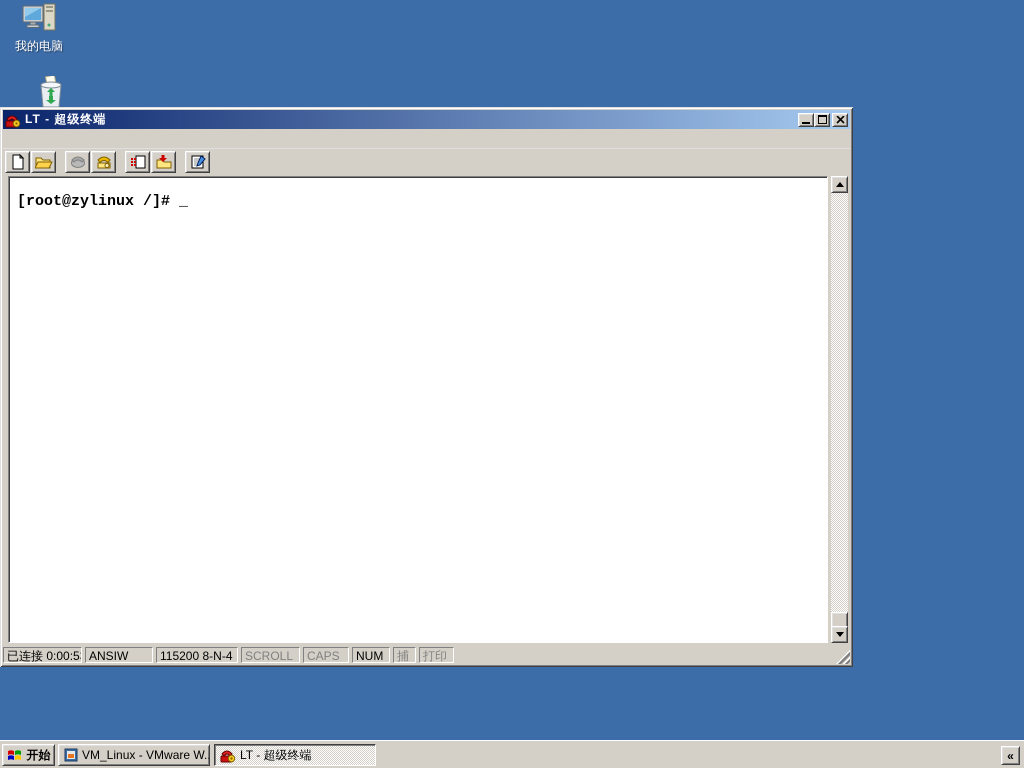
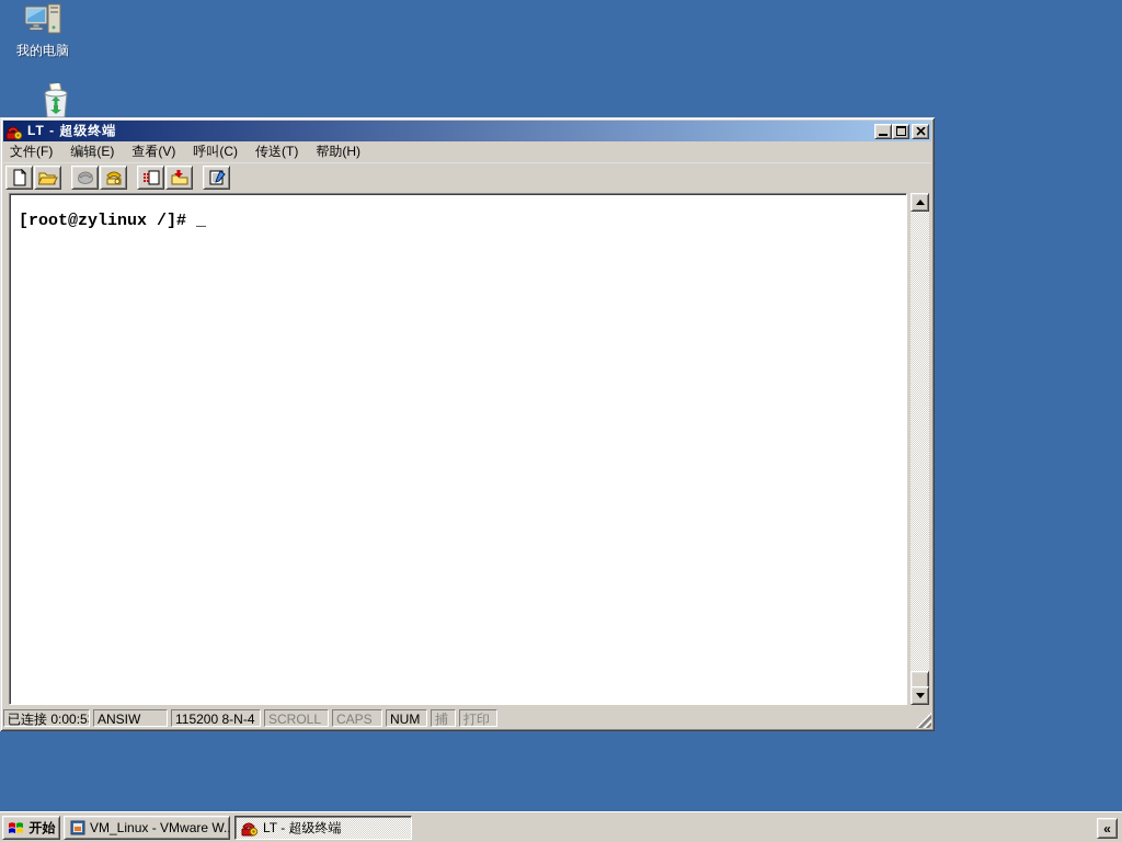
  我的电脑
  LT - 超级终端
+ 文件(F)
+ 编辑(E)
+ 查看(V)
+ 呼叫(C)
+ 传送(T)
+ 帮助(H)
  [root@zylinux /]# _
  已连接 0:00:5
  ANSIW
  115200 8-N-4
  SCROLL
  CAPS
  NUM
  捕
  打印
  开始
  VM_Linux - VMware W.
  LT - 超级终端
  «
